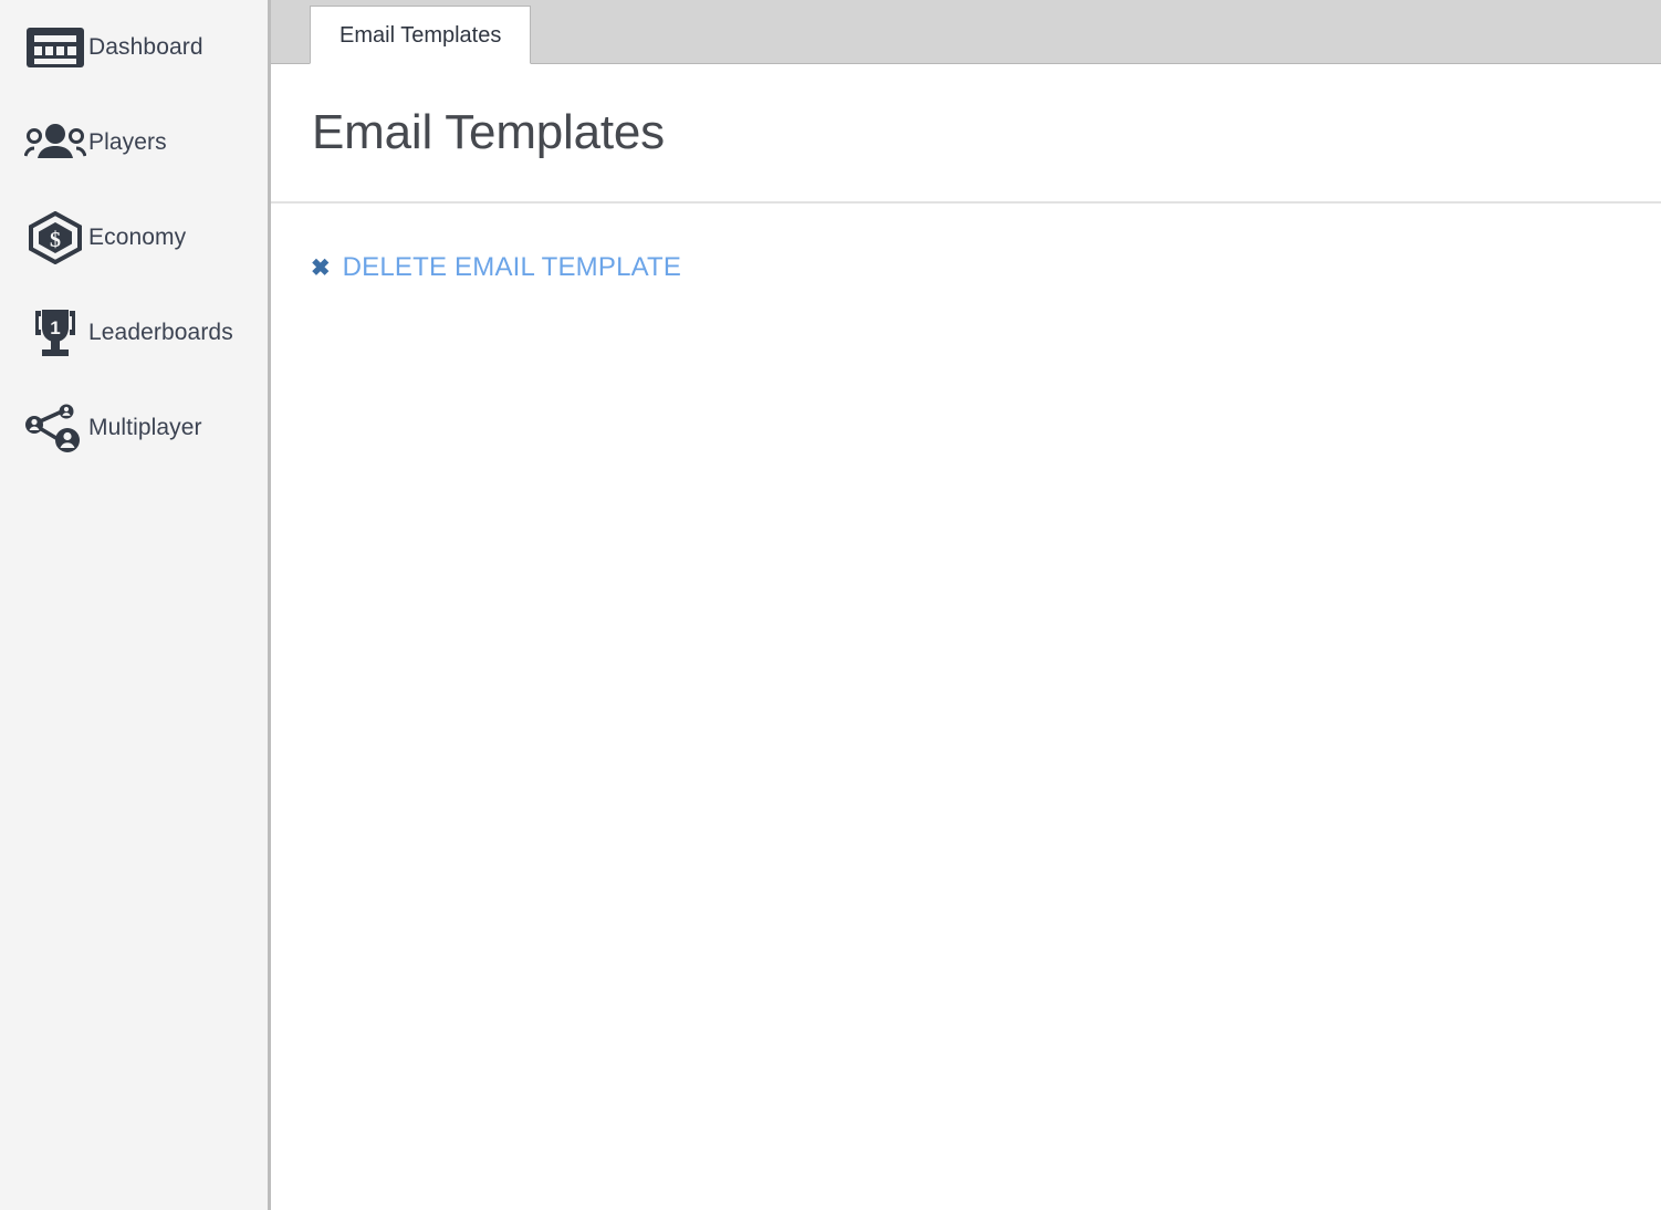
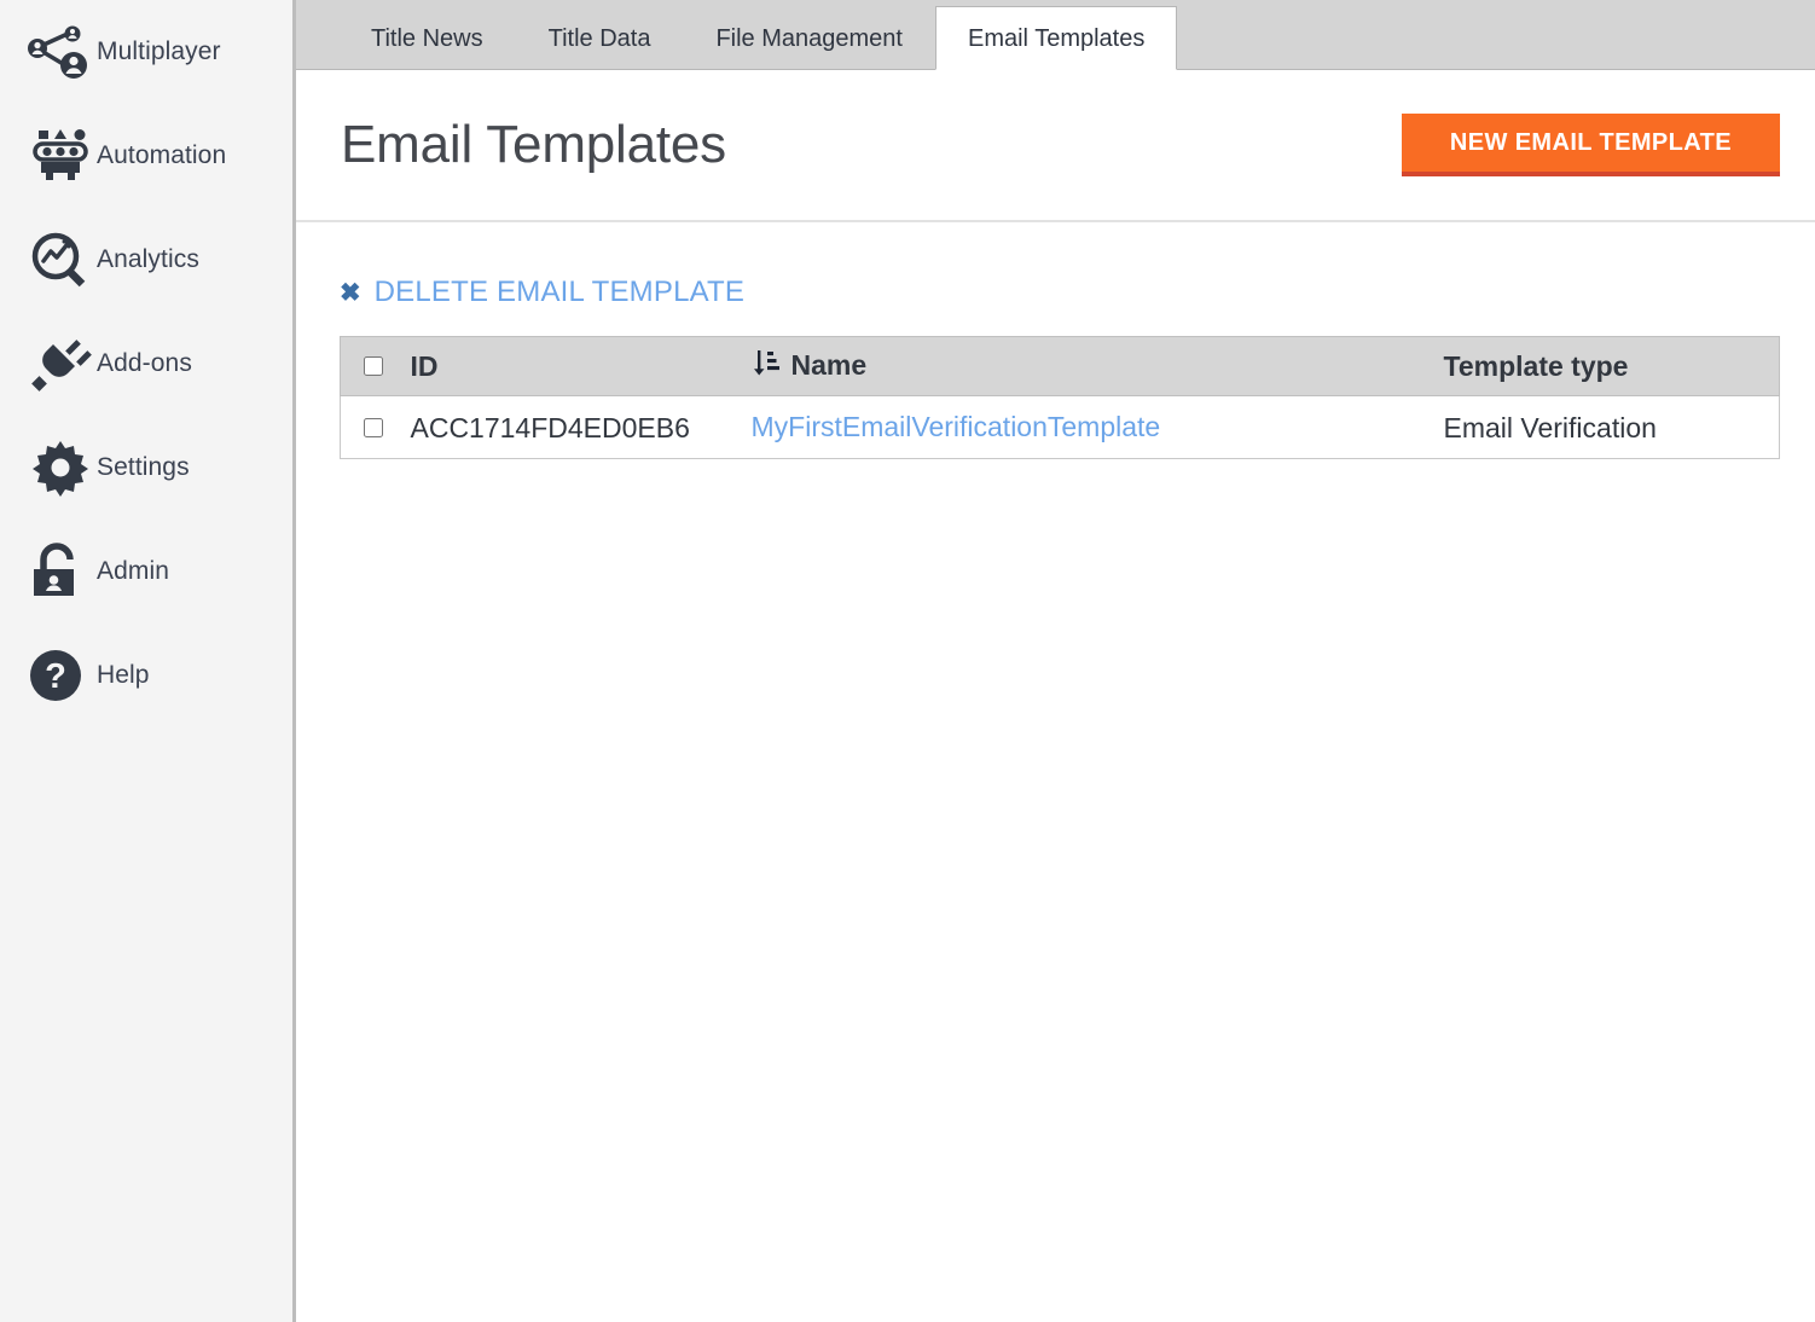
- Dashboard
- Players
- $
- Economy
- 1
- Leaderboards
  Multiplayer
+ Automation
+ Analytics
+ Add-ons
+ Settings
+ Admin
+ ?
+ Help
+ Title News
+ Title Data
+ File Management
  Email Templates
  Email Templates
+ NEW EMAIL TEMPLATE
  ✖
  DELETE EMAIL TEMPLATE
+ 	ID	Name	Template type
+ 	ACC1714FD4ED0EB6	MyFirstEmailVerificationTemplate	Email Verification
